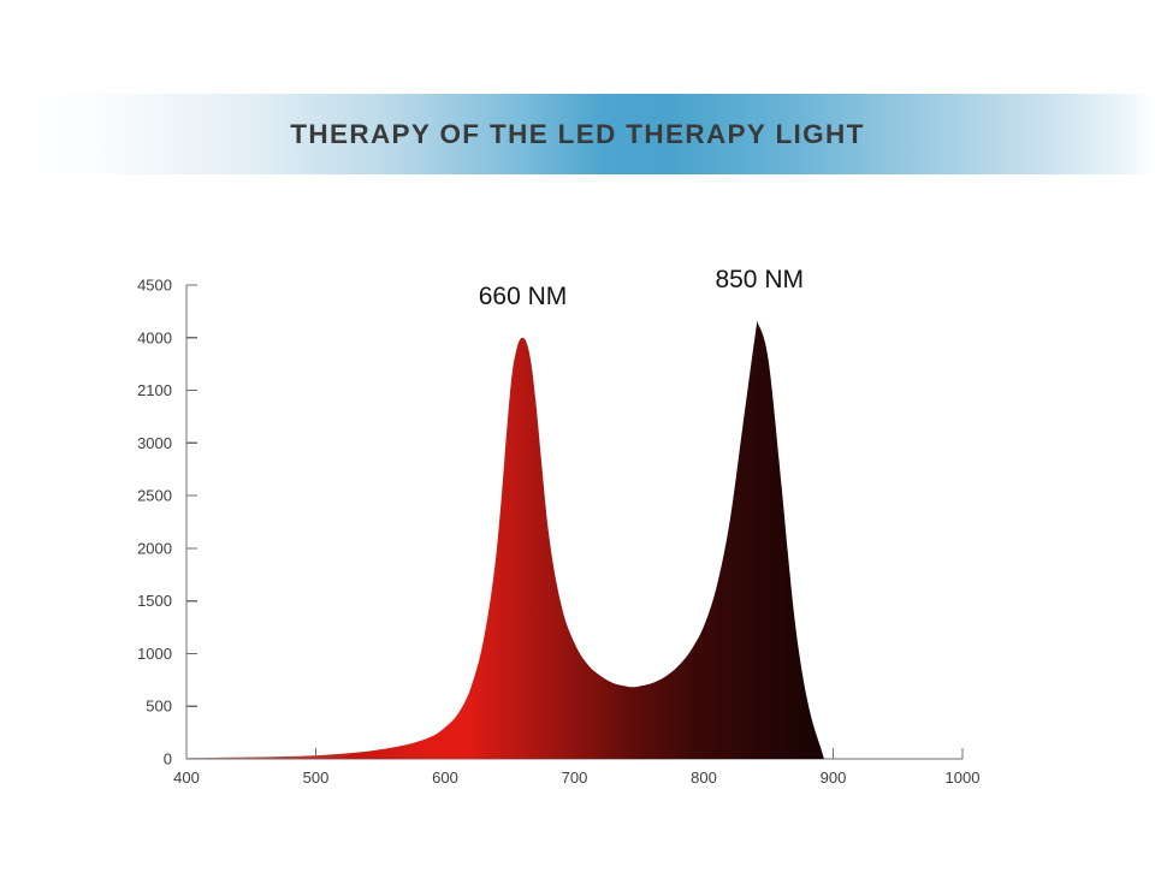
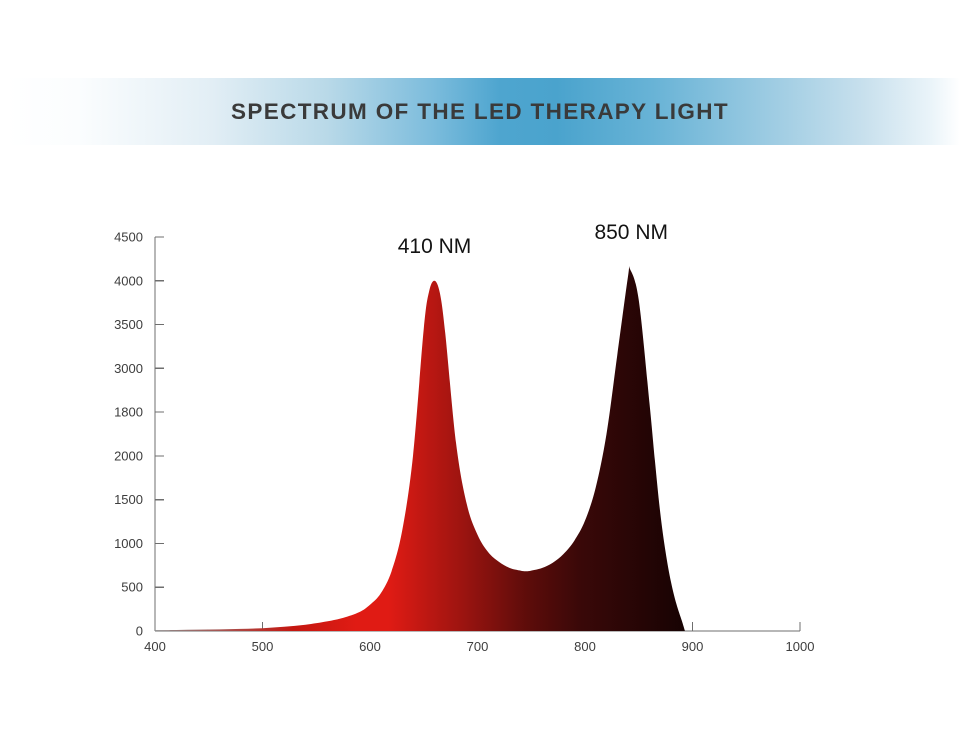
- THERAPY OF THE LED THERAPY LIGHT
+ SPECTRUM OF THE LED THERAPY LIGHT
  0
  500
  1000
  1500
  2000
- 2500
+ 1800
  3000
- 2100
+ 3500
  4000
  4500
  400
  500
  600
  700
  800
  900
  1000
- 660 NM
+ 410 NM
  850 NM
